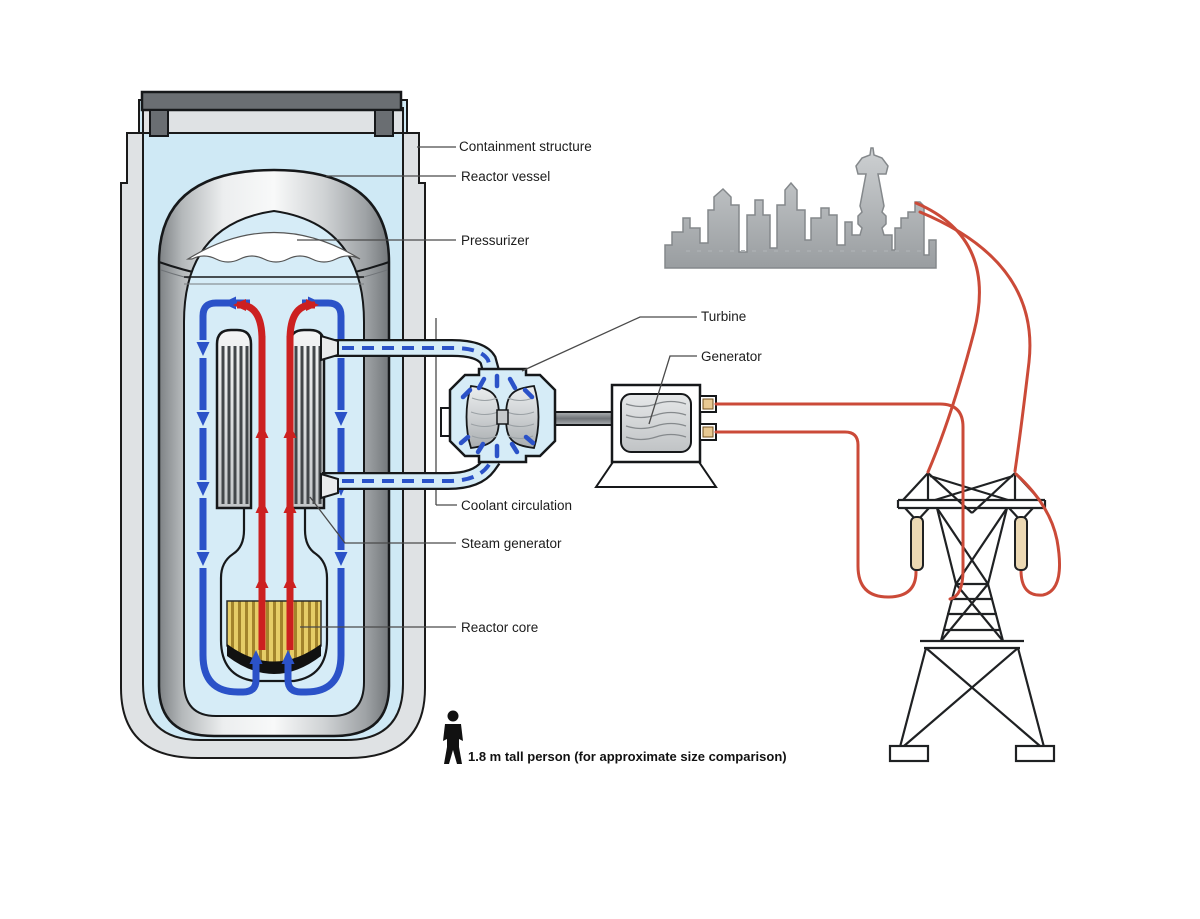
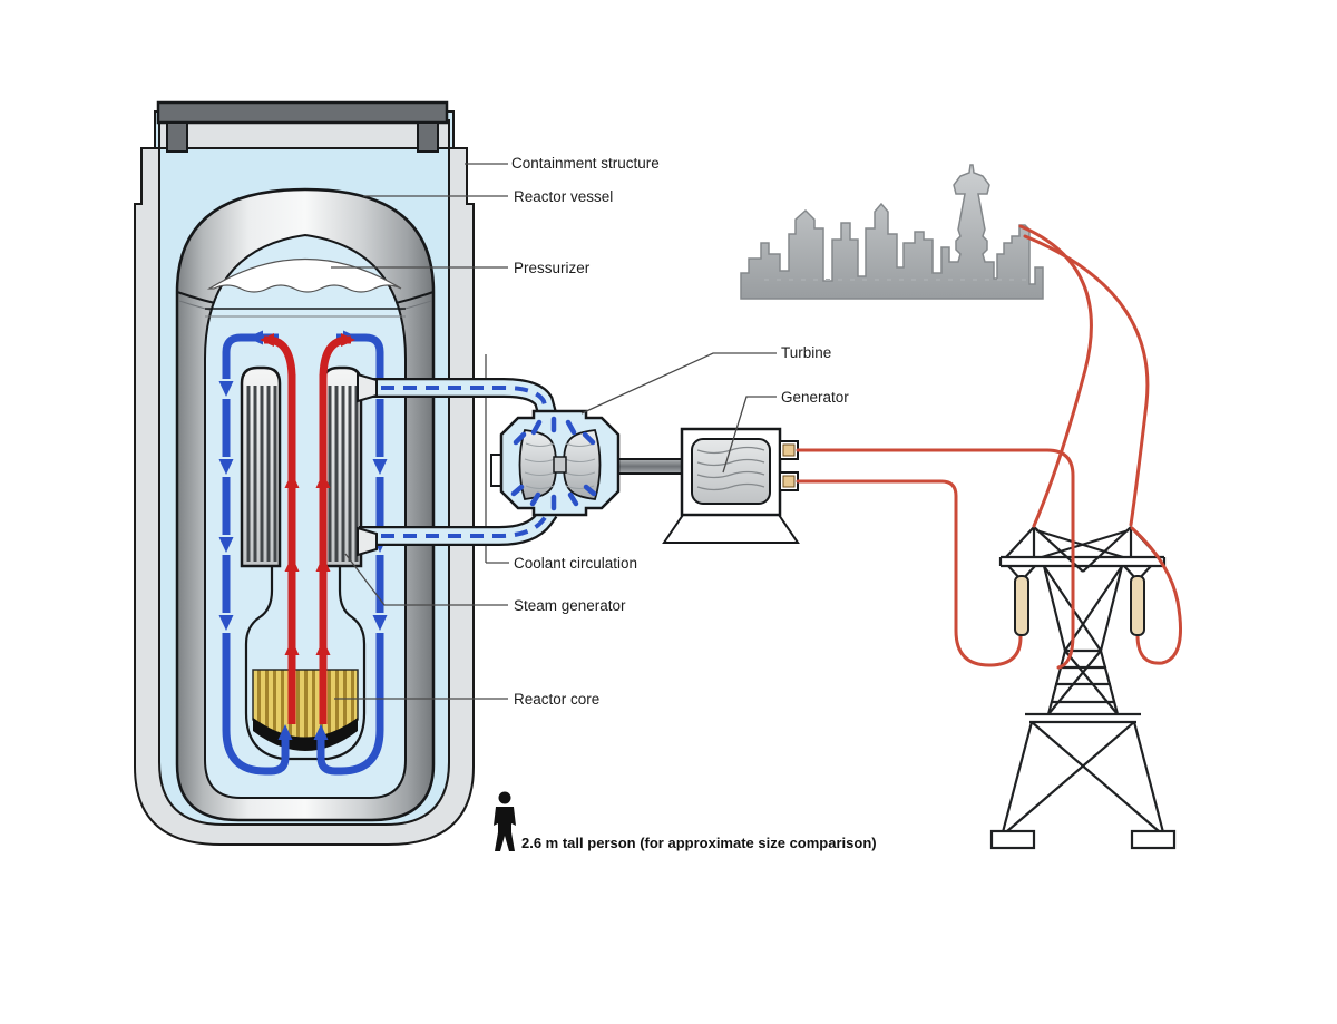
  Containment structure
  Reactor vessel
  Pressurizer
  Turbine
  Generator
  Coolant circulation
  Steam generator
  Reactor core
- 1.8 m tall person (for approximate size comparison)
+ 2.6 m tall person (for approximate size comparison)
